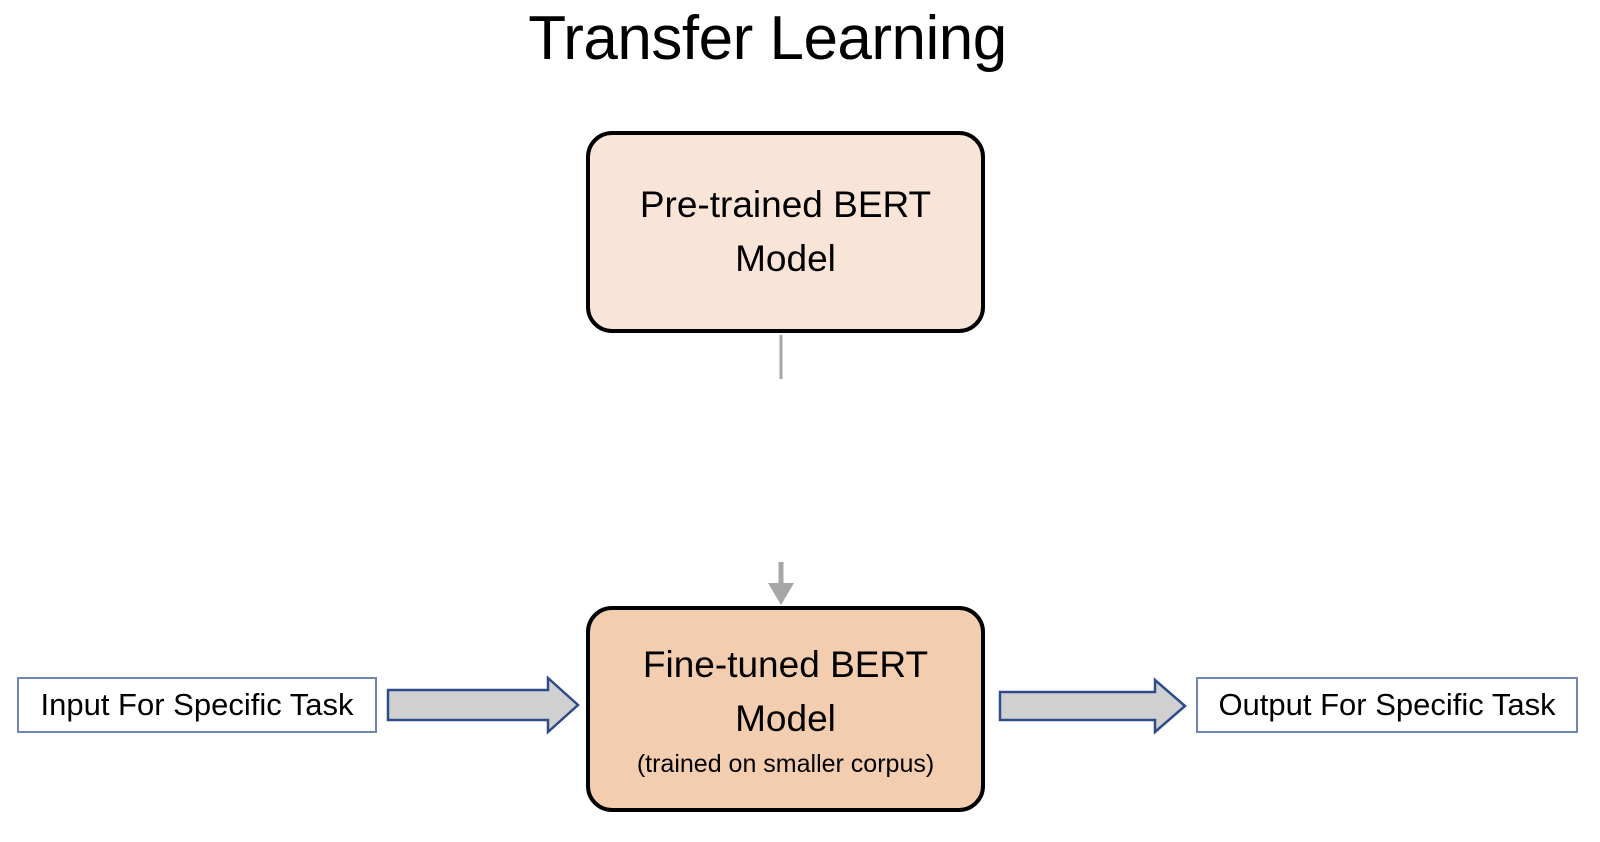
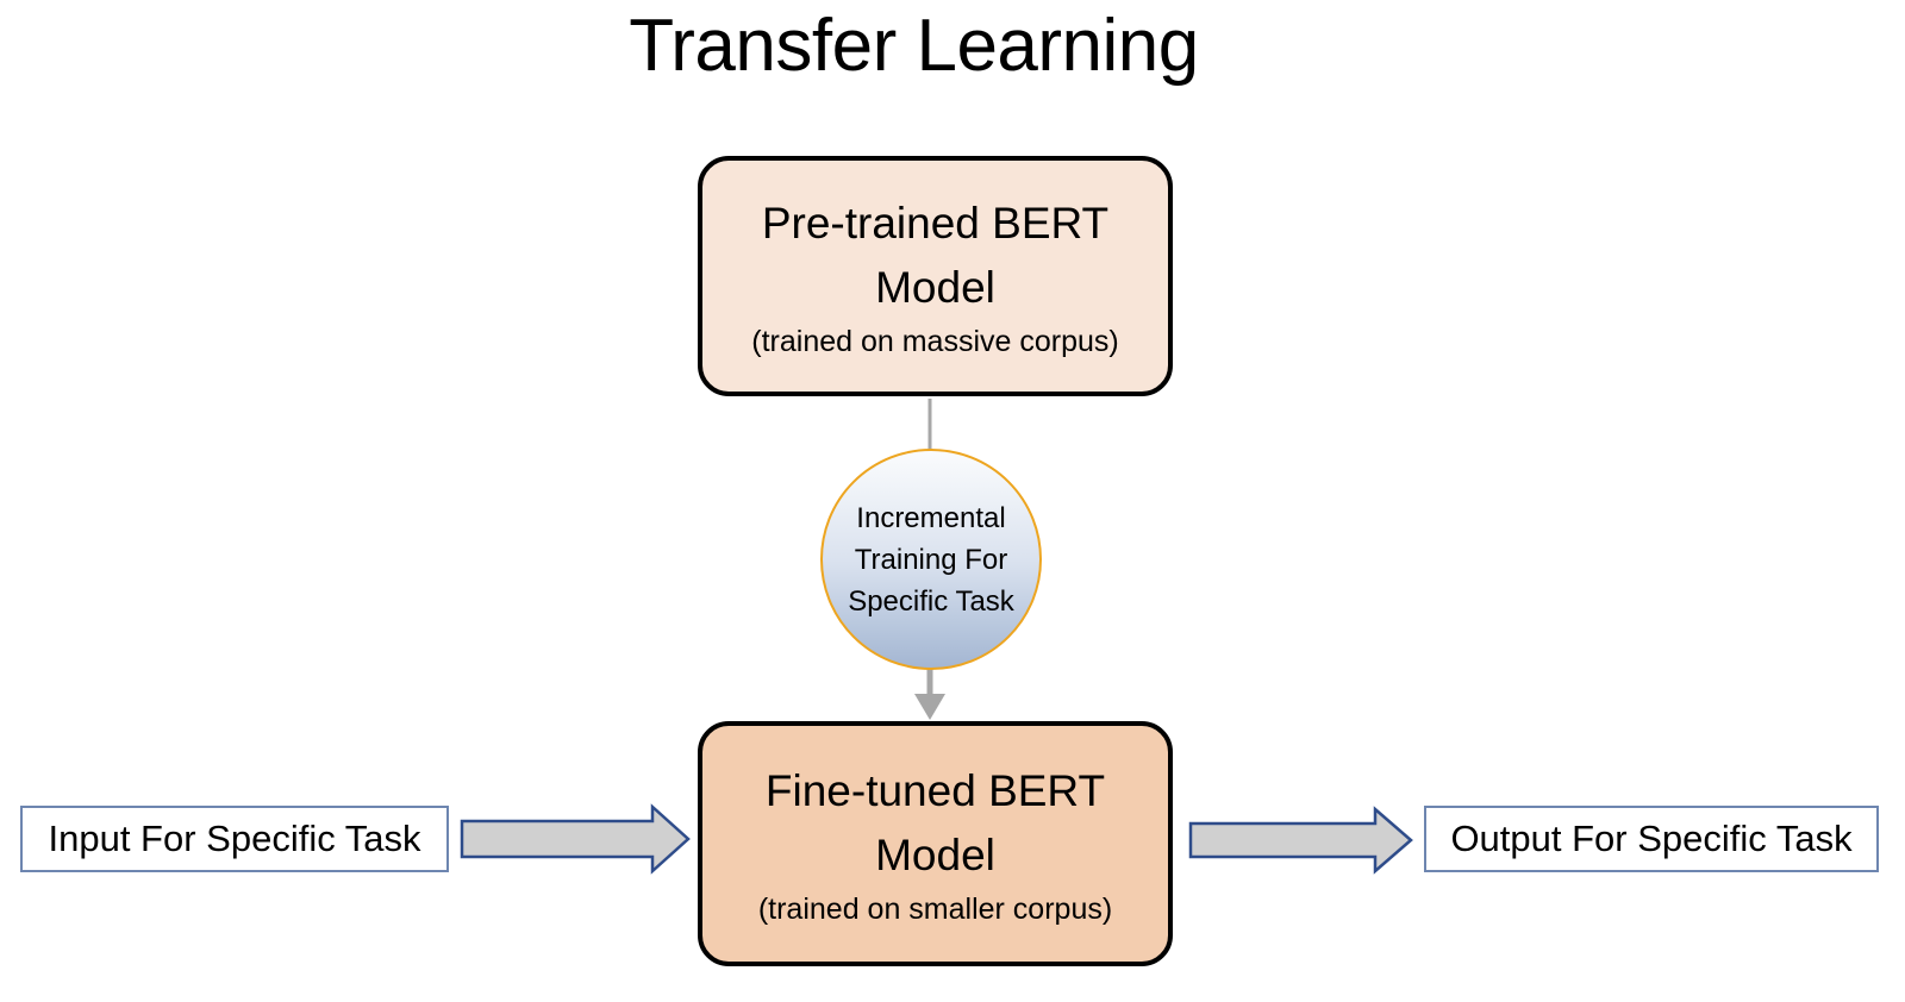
  Transfer Learning
  Pre-trained BERT
  Model
+ (trained on massive corpus)
+ Incremental
+ Training For
+ Specific Task
  Fine-tuned BERT
  Model
  (trained on smaller corpus)
  Input For Specific Task
  Output For Specific Task
